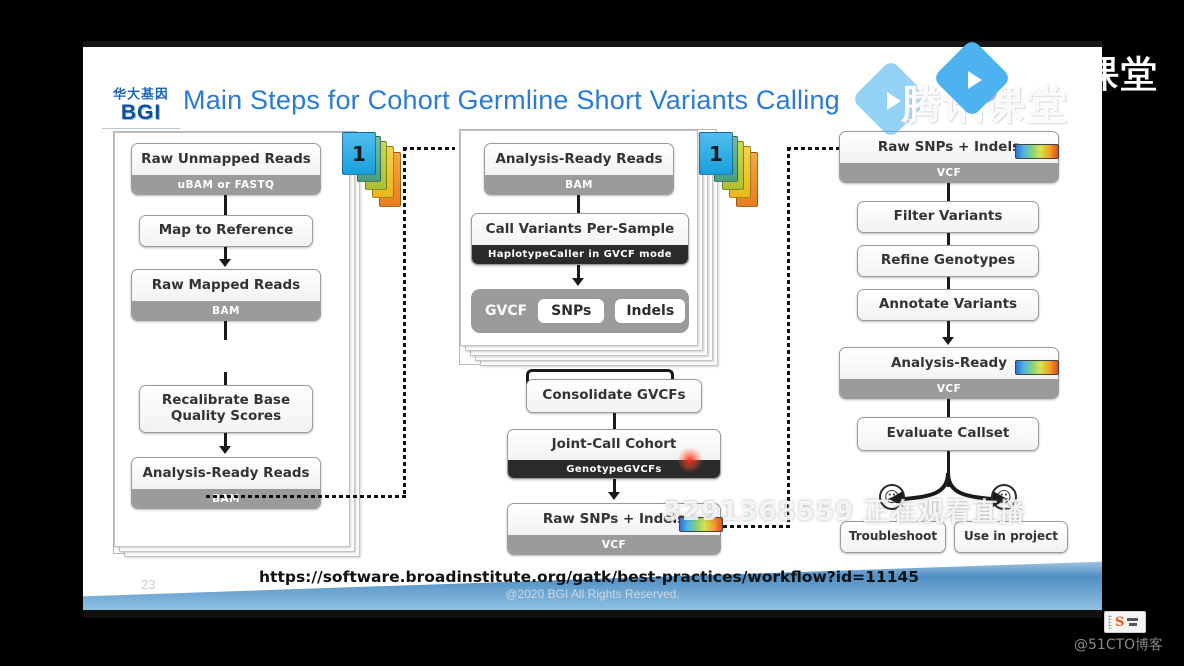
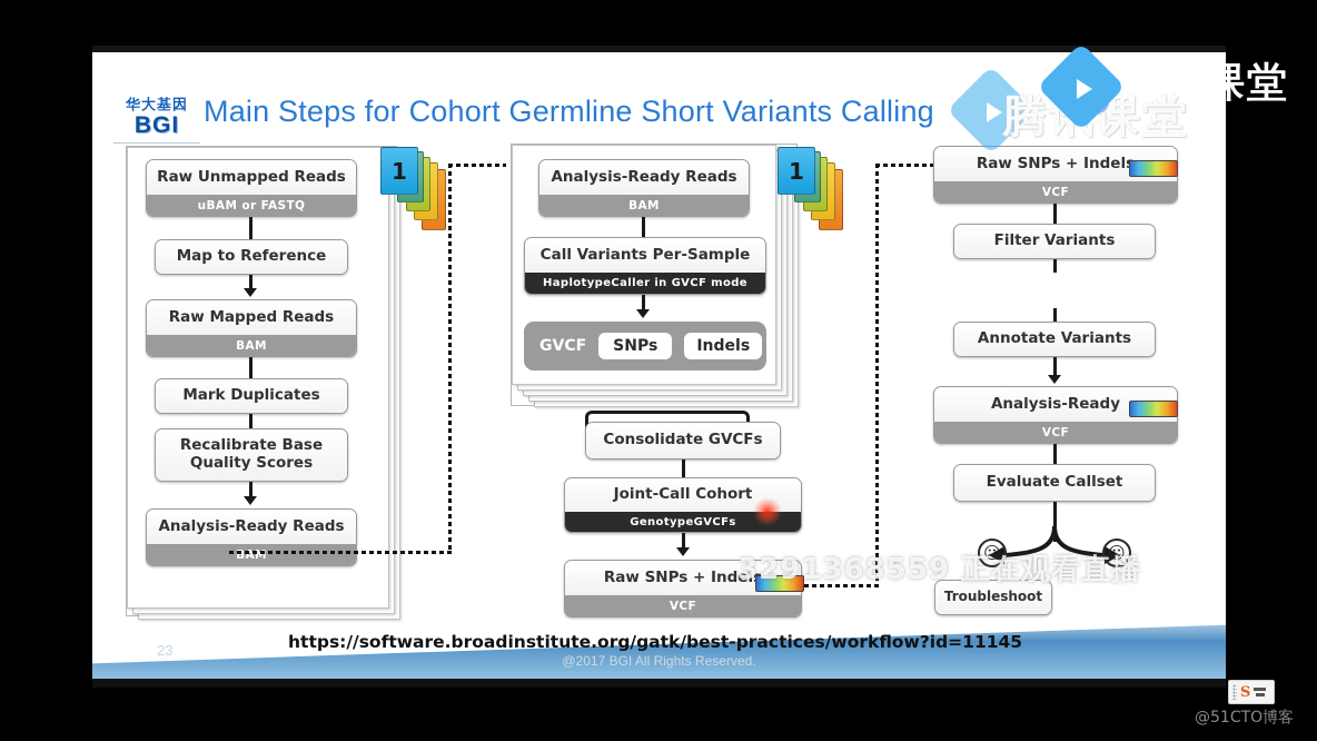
  华大基因
  BGI
  Main Steps for Cohort Germline Short Variants Calling
  1
  Raw Unmapped Reads
  uBAM or FASTQ
  Map to Reference
  Raw Mapped Reads
  BAM
+ Mark Duplicates
  Recalibrate Base
  Quality Scores
  Analysis-Ready Reads
  BAM
  1
  Analysis-Ready Reads
  BAM
  Call Variants Per-Sample
  HaplotypeCaller in GVCF mode
  GVCF
  SNPs
  Indels
  Consolidate GVCFs
  Joint-Call Cohort
  GenotypeGVCFs
  Raw SNPs + Indel
  VCF
  Raw SNPs + Indel
  VCF
  Filter Variants
- Refine Genotypes
  Annotate Variants
  Analysis-Ready
  VCF
  Evaluate Callset
  ☹
  ☺
  Troubleshoot
- Use in project
  腾课堂
  3291368559 正在观看直播
  23
  https://software.broadinstitute.org/gatk/best-practices/workflow?id=11145
- @2020 BGI All Rights Reserved.
+ @2017 BGI All Rights Reserved.
  腾讯课堂
  S
  @51CTO博客
